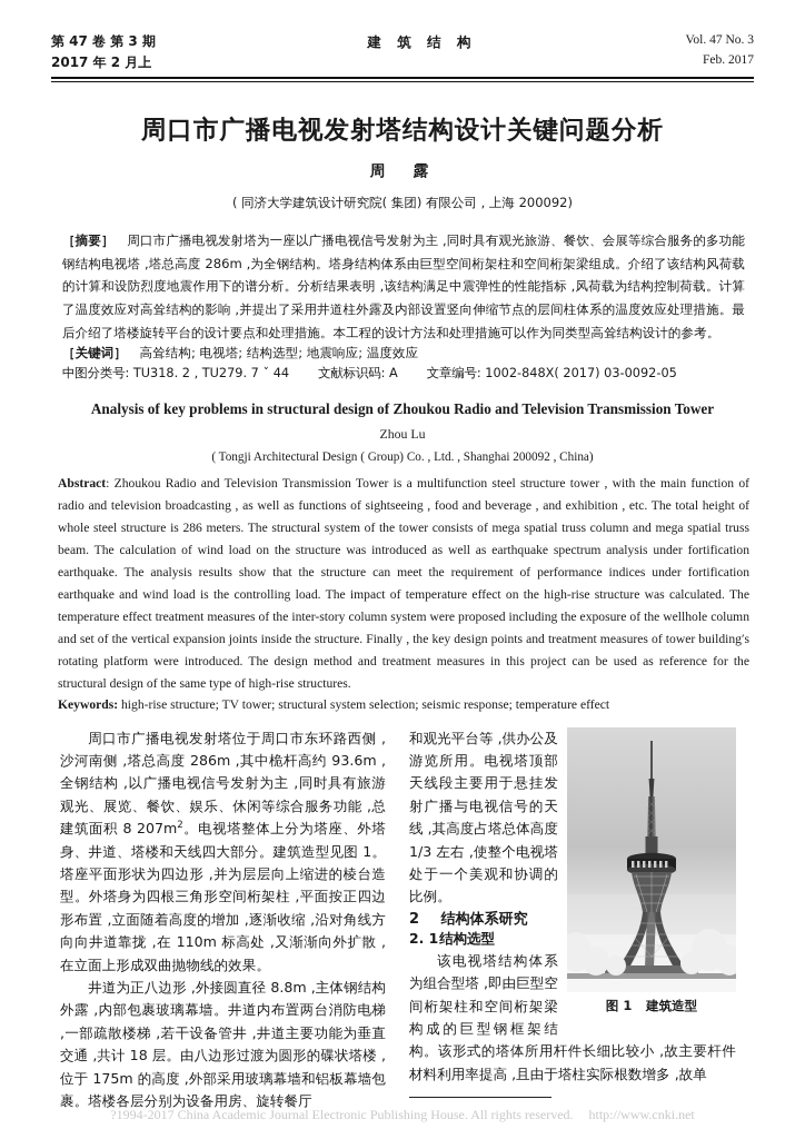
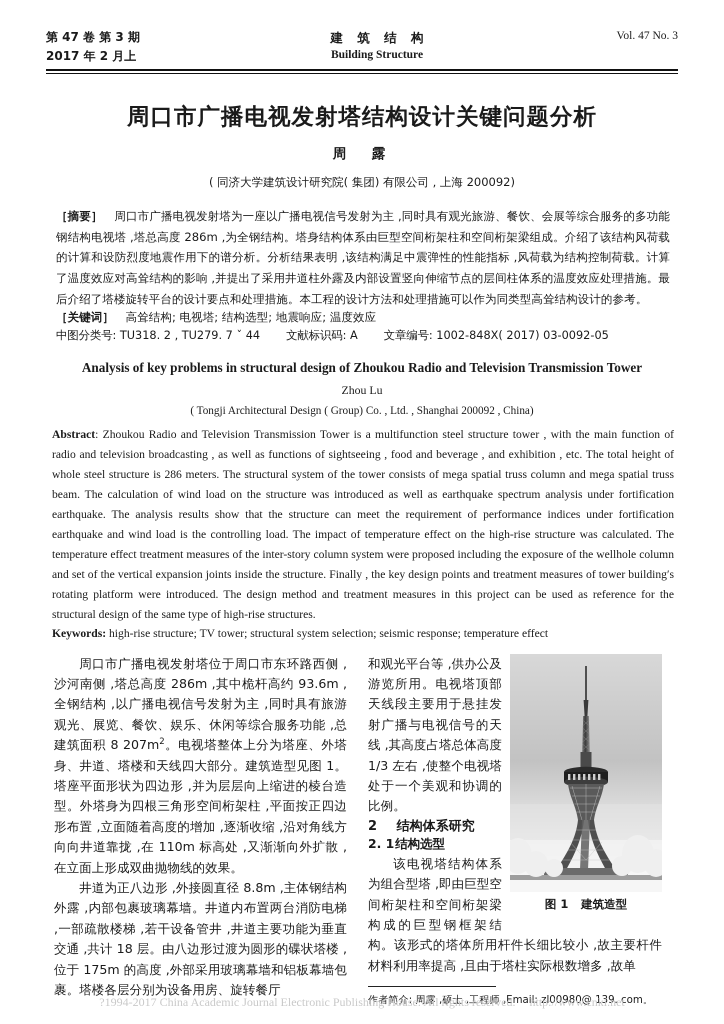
  第 47 卷 第 3 期
  2017 年 2 月上
  建 筑 结 构
+ Building Structure
  Vol. 47 No. 3
- Feb. 2017
  周口市广播电视发射塔结构设计关键问题分析
  周 露
  ( 同济大学建筑设计研究院( 集团) 有限公司 , 上海 200092)
  ［摘要］ 周口市广播电视发射塔为一座以广播电视信号发射为主 ,同时具有观光旅游、餐饮、会展等综合服务的多功能钢结构电视塔 ,塔总高度 286m ,为全钢结构。塔身结构体系由巨型空间桁架柱和空间桁架梁组成。介绍了该结构风荷载的计算和设防烈度地震作用下的谱分析。分析结果表明 ,该结构满足中震弹性的性能指标 ,风荷载为结构控制荷载。计算了温度效应对高耸结构的影响 ,并提出了采用井道柱外露及内部设置竖向伸缩节点的层间柱体系的温度效应处理措施。最后介绍了塔楼旋转平台的设计要点和处理措施。本工程的设计方法和处理措施可以作为同类型高耸结构设计的参考。
  ［关键词］ 高耸结构; 电视塔; 结构选型; 地震响应; 温度效应
  中图分类号: TU318. 2 , TU279. 7 ˇ 44 文献标识码: A 文章编号: 1002-848X( 2017) 03-0092-05
  Analysis of key problems in structural design of Zhoukou Radio and Television Transmission Tower
  Zhou Lu
  ( Tongji Architectural Design ( Group) Co. , Ltd. , Shanghai 200092 , China)
  Abstract: Zhoukou Radio and Television Transmission Tower is a multifunction steel structure tower , with the main function of radio and television broadcasting , as well as functions of sightseeing , food and beverage , and exhibition , etc. The total height of whole steel structure is 286 meters. The structural system of the tower consists of mega spatial truss column and mega spatial truss beam. The calculation of wind load on the structure was introduced as well as earthquake spectrum analysis under fortification earthquake. The analysis results show that the structure can meet the requirement of performance indices under fortification earthquake and wind load is the controlling load. The impact of temperature effect on the high-rise structure was calculated. The temperature effect treatment measures of the inter-story column system were proposed including the exposure of the wellhole column and set of the vertical expansion joints inside the structure. Finally , the key design points and treatment measures of tower building′s rotating platform were introduced. The design method and treatment measures in this project can be used as reference for the structural design of the same type of high-rise structures.
  Keywords: high-rise structure; TV tower; structural system selection; seismic response; temperature effect
  周口市广播电视发射塔位于周口市东环路西侧 ,沙河南侧 ,塔总高度 286m ,其中桅杆高约 93.6m ,全钢结构 ,以广播电视信号发射为主 ,同时具有旅游观光、展览、餐饮、娱乐、休闲等综合服务功能 ,总建筑面积 8 207m2。电视塔整体上分为塔座、外塔身、井道、塔楼和天线四大部分。建筑造型见图 1。塔座平面形状为四边形 ,并为层层向上缩进的棱台造型。外塔身为四根三角形空间桁架柱 ,平面按正四边形布置 ,立面随着高度的增加 ,逐渐收缩 ,沿对角线方向向井道靠拢 ,在 110m 标高处 ,又渐渐向外扩散 ,在立面上形成双曲抛物线的效果。
  井道为正八边形 ,外接圆直径 8.8m ,主体钢结构外露 ,内部包裹玻璃幕墙。井道内布置两台消防电梯 ,一部疏散楼梯 ,若干设备管井 ,井道主要功能为垂直交通 ,共计 18 层。由八边形过渡为圆形的碟状塔楼 ,位于 175m 的高度 ,外部采用玻璃幕墙和铝板幕墙包裹。塔楼各层分别为设备用房、旋转餐厅
  图 1 建筑造型
  和观光平台等 ,供办公及游览所用。电视塔顶部天线段主要用于悬挂发射广播与电视信号的天线 ,其高度占塔总体高度 1/3 左右 ,使整个电视塔处于一个美观和协调的比例。
  2 结构体系研究
  2. 1结构选型
  该电视塔结构体系为组合型塔 ,即由巨型空间桁架柱和空间桁架梁构成的巨型钢框架结构。该形式的塔体所用杆件长细比较小 ,故主要杆件材料利用率提高 ,且由于塔柱实际根数增多 ,故单
+ 作者简介: 周露 ,硕士 ,工程师 ,Email: zl00980@ 139. com。
  ?1994-2017 China Academic Journal Electronic Publishing House. All rights reserved. http://www.cnki.net
